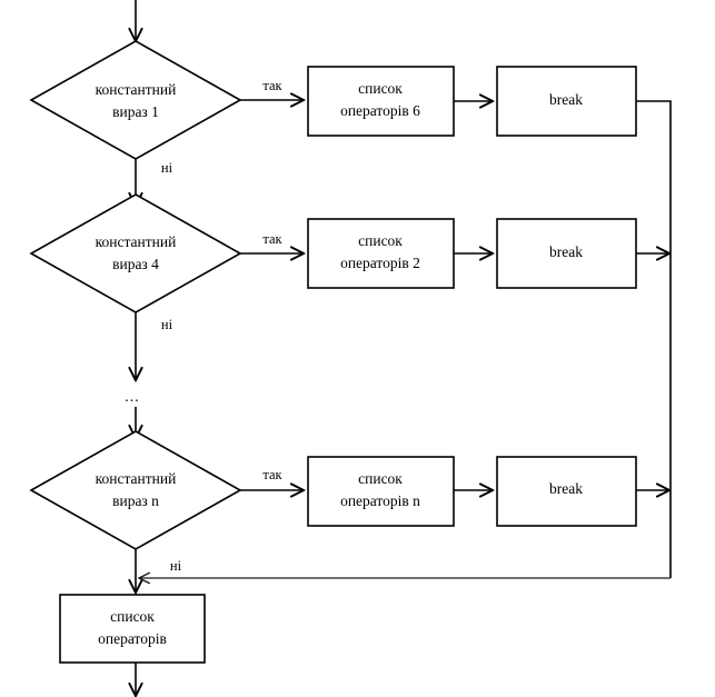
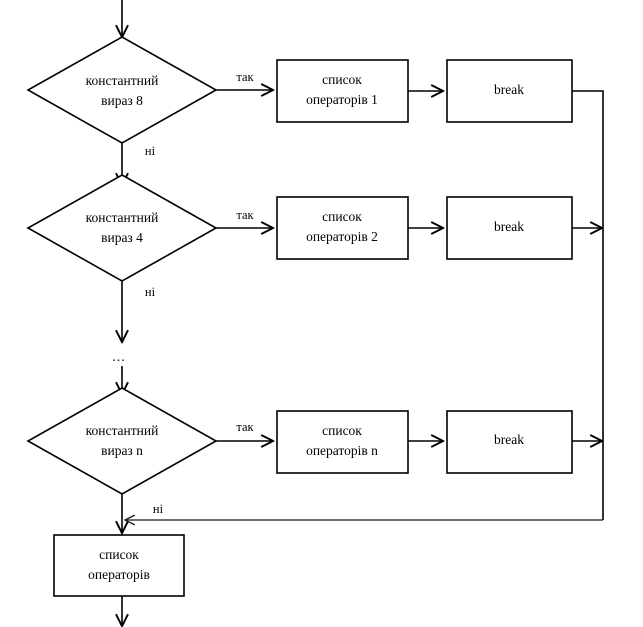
  ...
  константний
- вираз 1
+ вираз 8
  так
  ні
  список
- операторів 6
+ операторів 1
  break
  константний
  вираз 4
  так
  ні
  список
  операторів 2
  break
  константний
  вираз n
  так
  ні
  список
  операторів n
  break
  список
  операторів
